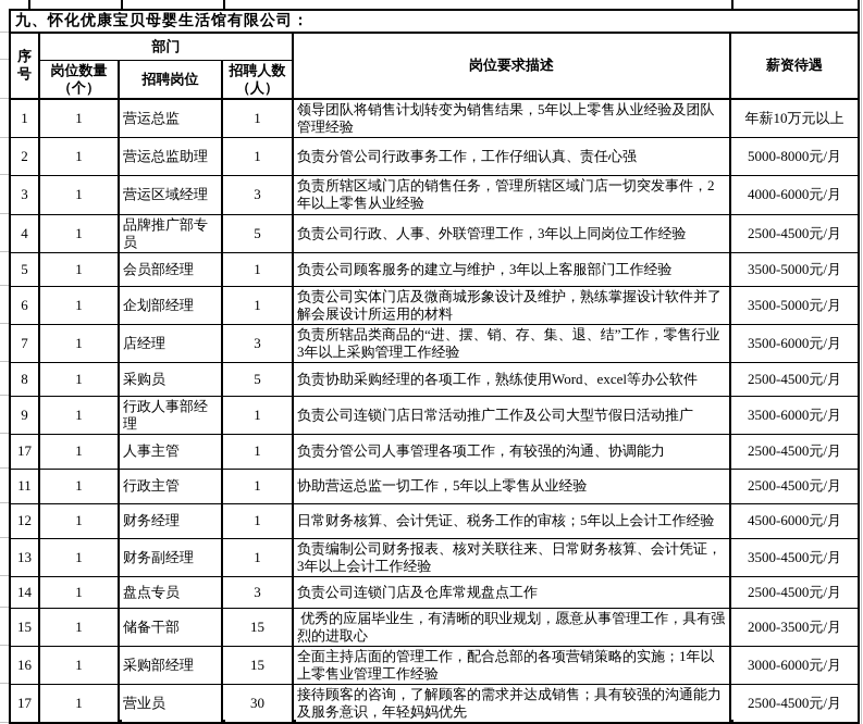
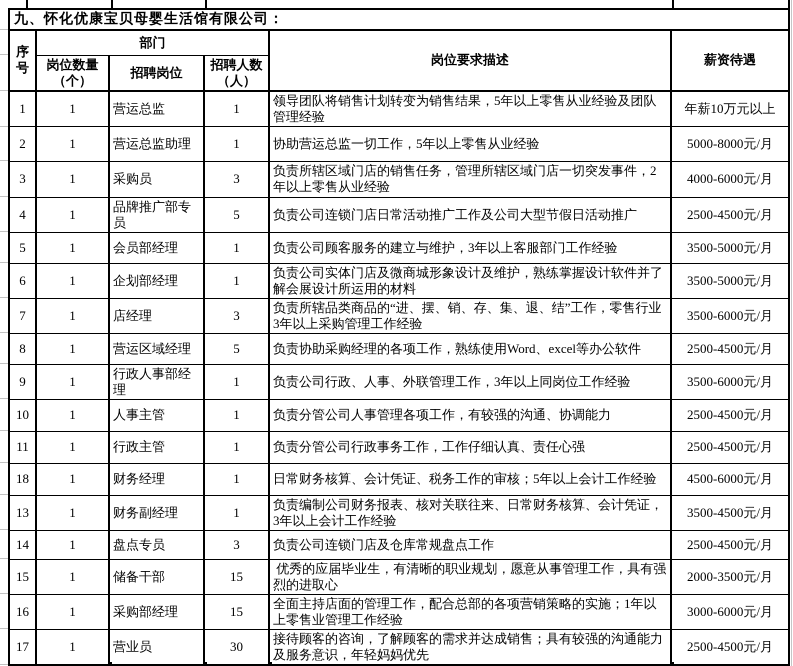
  九、怀化优康宝贝母婴生活馆有限公司：
  序号	部门	岗位要求描述	薪资待遇
  岗位数量（个）	招聘岗位	招聘人数（人）
  1	1	营运总监	1	领导团队将销售计划转变为销售结果，5年以上零售从业经验及团队管理经验	年薪10万元以上
- 2	1	营运总监助理	1	负责分管公司行政事务工作，工作仔细认真、责任心强	5000-8000元/月
+ 2	1	营运总监助理	1	协助营运总监一切工作，5年以上零售从业经验	5000-8000元/月
- 3	1	营运区域经理	3	负责所辖区域门店的销售任务，管理所辖区域门店一切突发事件，2年以上零售从业经验	4000-6000元/月
+ 3	1	采购员	3	负责所辖区域门店的销售任务，管理所辖区域门店一切突发事件，2年以上零售从业经验	4000-6000元/月
- 4	1	品牌推广部专员	5	负责公司行政、人事、外联管理工作，3年以上同岗位工作经验	2500-4500元/月
+ 4	1	品牌推广部专员	5	负责公司连锁门店日常活动推广工作及公司大型节假日活动推广	2500-4500元/月
  5	1	会员部经理	1	负责公司顾客服务的建立与维护，3年以上客服部门工作经验	3500-5000元/月
  6	1	企划部经理	1	负责公司实体门店及微商城形象设计及维护，熟练掌握设计软件并了解会展设计所运用的材料	3500-5000元/月
  7	1	店经理	3	负责所辖品类商品的“进、摆、销、存、集、退、结”工作，零售行业3年以上采购管理工作经验	3500-6000元/月
- 8	1	采购员	5	负责协助采购经理的各项工作，熟练使用Word、excel等办公软件	2500-4500元/月
+ 8	1	营运区域经理	5	负责协助采购经理的各项工作，熟练使用Word、excel等办公软件	2500-4500元/月
- 9	1	行政人事部经理	1	负责公司连锁门店日常活动推广工作及公司大型节假日活动推广	3500-6000元/月
+ 9	1	行政人事部经理	1	负责公司行政、人事、外联管理工作，3年以上同岗位工作经验	3500-6000元/月
- 17	1	人事主管	1	负责分管公司人事管理各项工作，有较强的沟通、协调能力	2500-4500元/月
+ 10	1	人事主管	1	负责分管公司人事管理各项工作，有较强的沟通、协调能力	2500-4500元/月
- 11	1	行政主管	1	协助营运总监一切工作，5年以上零售从业经验	2500-4500元/月
+ 11	1	行政主管	1	负责分管公司行政事务工作，工作仔细认真、责任心强	2500-4500元/月
- 12	1	财务经理	1	日常财务核算、会计凭证、税务工作的审核；5年以上会计工作经验	4500-6000元/月
+ 18	1	财务经理	1	日常财务核算、会计凭证、税务工作的审核；5年以上会计工作经验	4500-6000元/月
  13	1	财务副经理	1	负责编制公司财务报表、核对关联往来、日常财务核算、会计凭证，3年以上会计工作经验	3500-4500元/月
  14	1	盘点专员	3	负责公司连锁门店及仓库常规盘点工作	2500-4500元/月
  15	1	储备干部	15	优秀的应届毕业生，有清晰的职业规划，愿意从事管理工作，具有强烈的进取心	2000-3500元/月
  16	1	采购部经理	15	全面主持店面的管理工作，配合总部的各项营销策略的实施；1年以上零售业管理工作经验	3000-6000元/月
  17	1	营业员	30	接待顾客的咨询，了解顾客的需求并达成销售；具有较强的沟通能力及服务意识，年轻妈妈优先	2500-4500元/月
